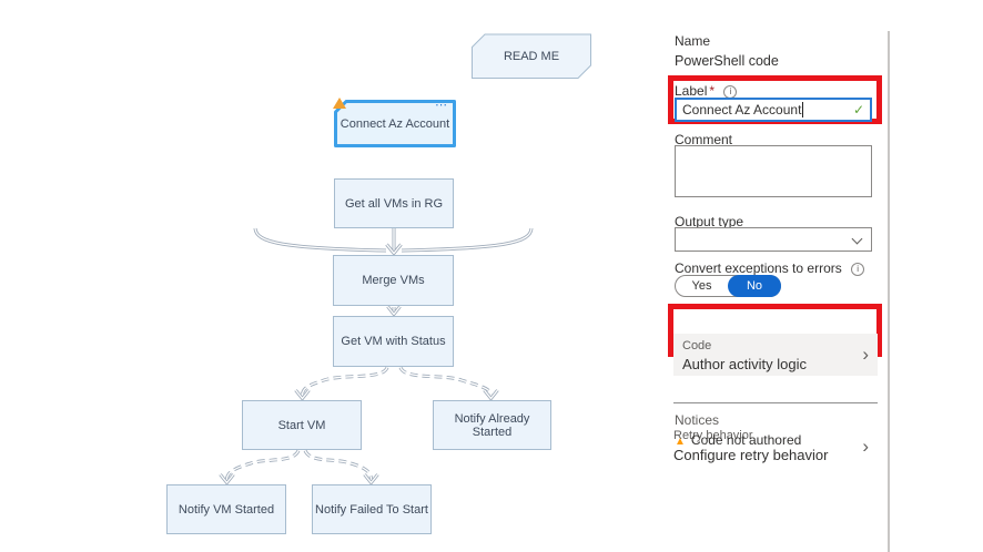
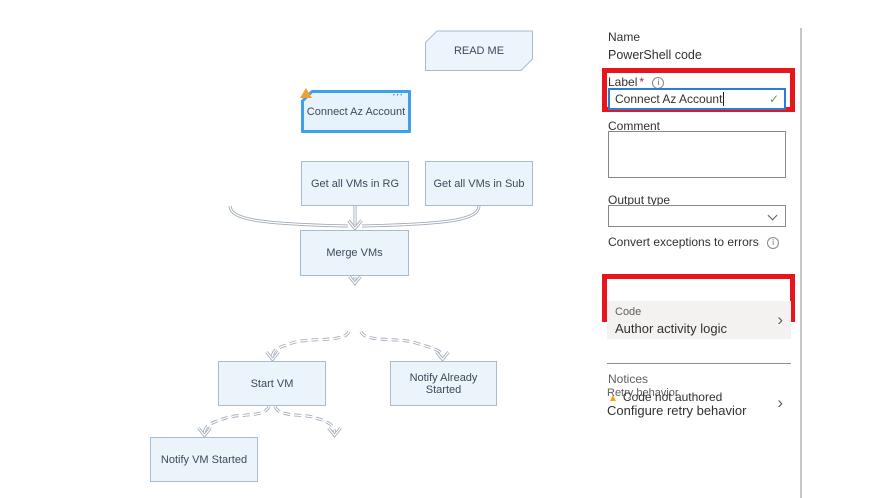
  READ ME
  Connect Az Account
  ⋯
  Get all VMs in RG
+ Get all VMs in Sub
  Merge VMs
- Get VM with Status
  Start VM
  Notify Already Started
  Notify VM Started
- Notify Failed To Start
  Name
  PowerShell code
  Label *
  Connect Az Account
  ✓
  Comment
  Output type
  Convert exceptions to errors
- Yes
- No
  Code
  Author activity logic
  ›
  Retry behavior
  Configure retry behavior
  ›
  Notices
  ▲ Code not authored
